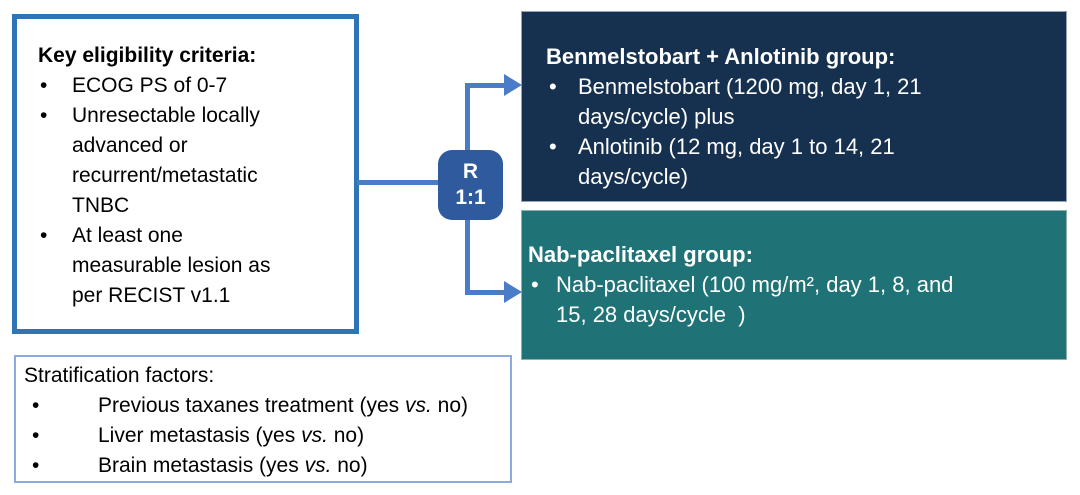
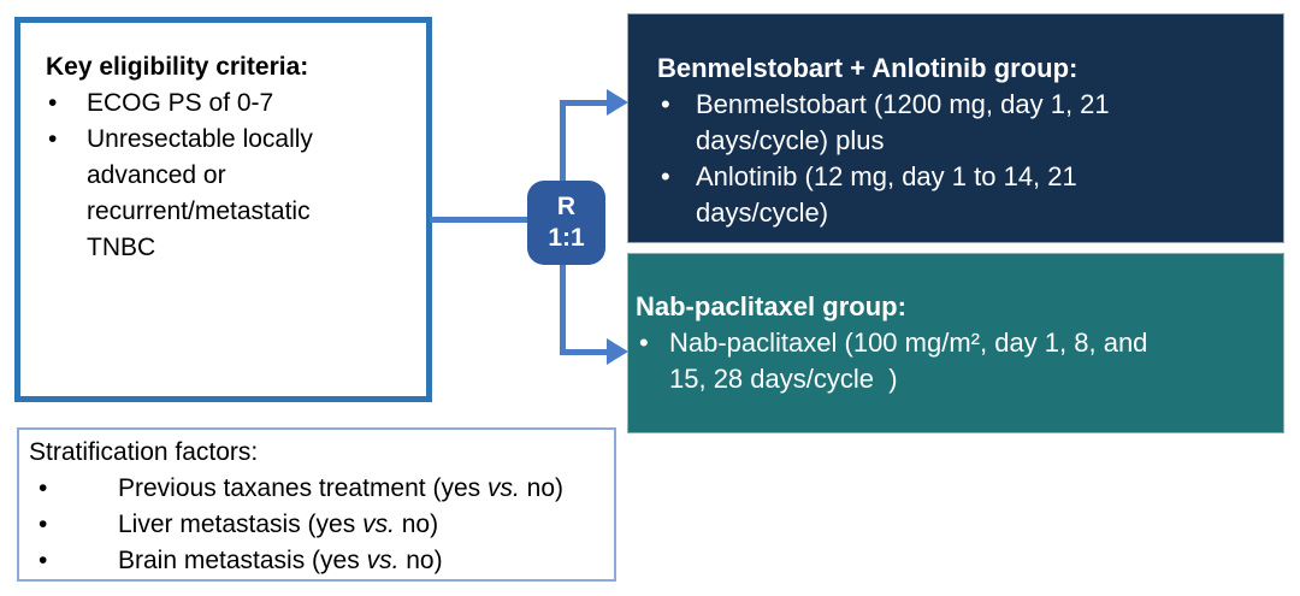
  Key eligibility criteria:
  ECOG PS of 0-7
  Unresectable locally
  advanced or
  recurrent/metastatic
  TNBC
- At least one
- measurable lesion as
- per RECIST v1.1
  R
  1:1
  Benmelstobart + Anlotinib group:
  Benmelstobart (1200 mg, day 1, 21
  days/cycle) plus
  Anlotinib (12 mg, day 1 to 14, 21
  days/cycle)
  Nab-paclitaxel group:
  Nab-paclitaxel (100 mg/m², day 1, 8, and
  15, 28 days/cycle )
  Stratification factors:
  Previous taxanes treatment (yes vs. no)
  Liver metastasis (yes vs. no)
  Brain metastasis (yes vs. no)
